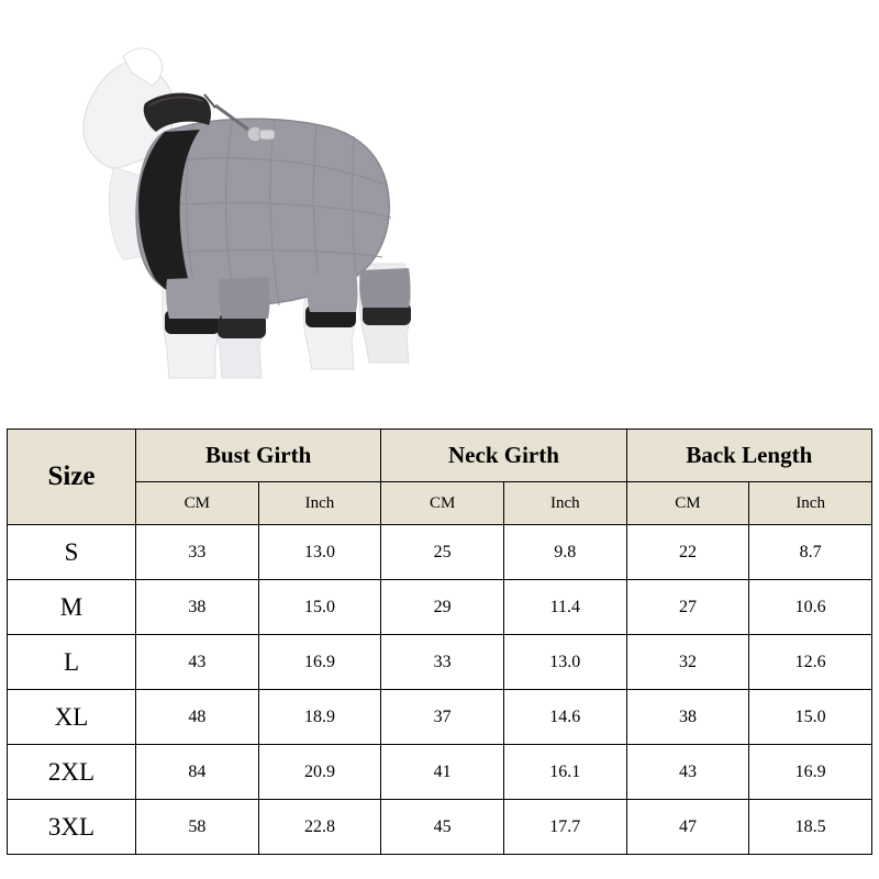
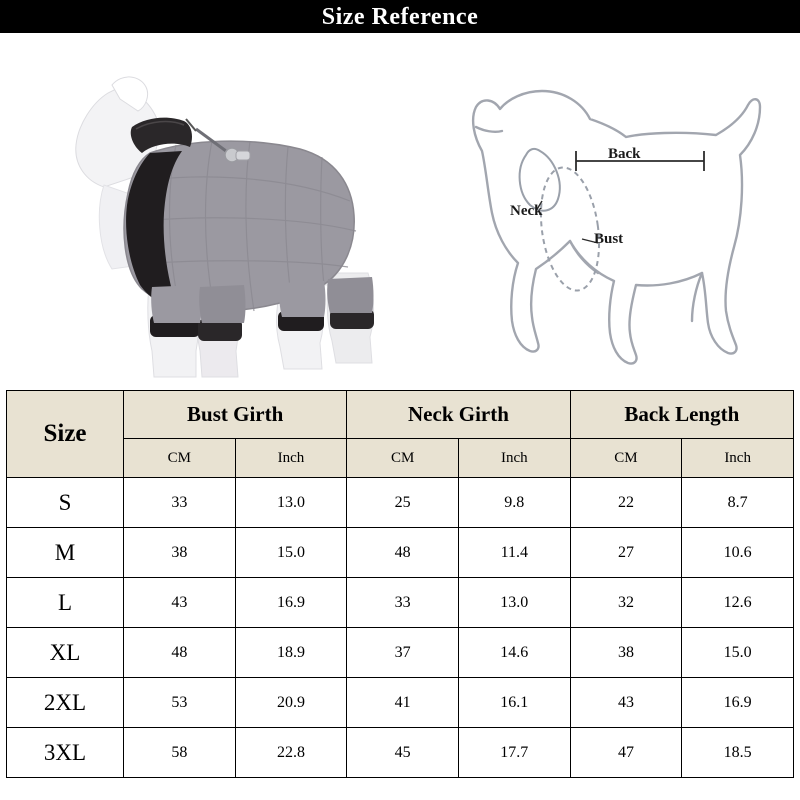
+ Size Reference
+ Back
+ Neck
+ Bust
  Size	Bust Girth	Neck Girth	Back Length
  CM	Inch	CM	Inch	CM	Inch
  S	33	13.0	25	9.8	22	8.7
- M	38	15.0	29	11.4	27	10.6
+ M	38	15.0	48	11.4	27	10.6
  L	43	16.9	33	13.0	32	12.6
  XL	48	18.9	37	14.6	38	15.0
- 2XL	84	20.9	41	16.1	43	16.9
+ 2XL	53	20.9	41	16.1	43	16.9
  3XL	58	22.8	45	17.7	47	18.5
